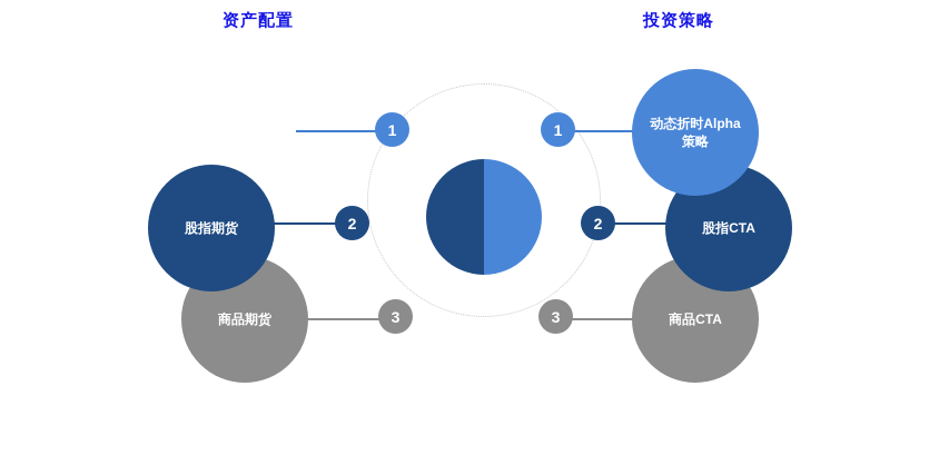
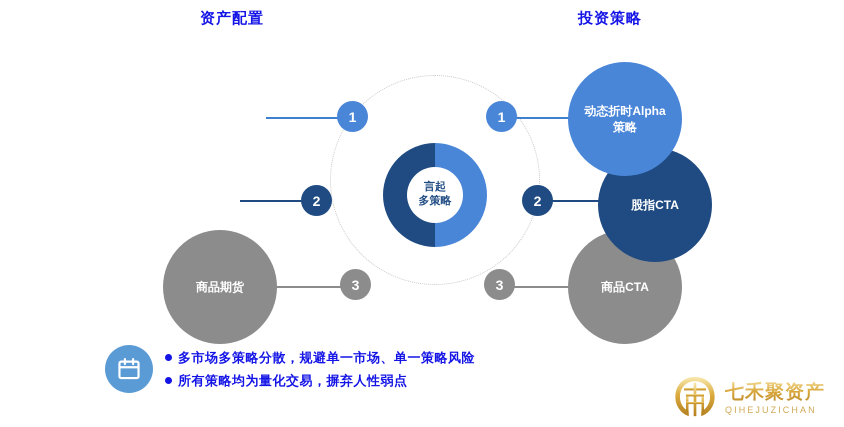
  资产配置
  投资策略
- 股指期货
  商品期货
  动态折时Alpha
  策略
  股指CTA
  商品CTA
  1
  2
  3
  1
  2
  3
+ 言起
+ 多策略
+ 多市场多策略分散，规避单一市场、单一策略风险
+ 所有策略均为量化交易，摒弃人性弱点
+ 七禾聚资产
+ QIHEJUZICHAN
